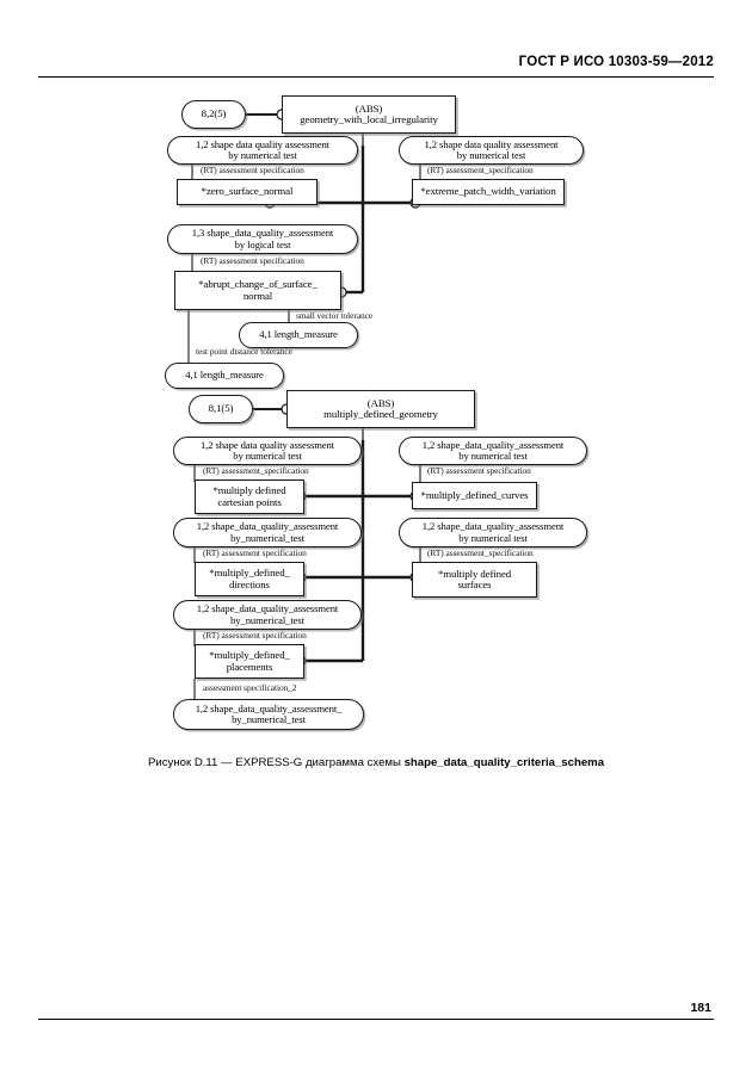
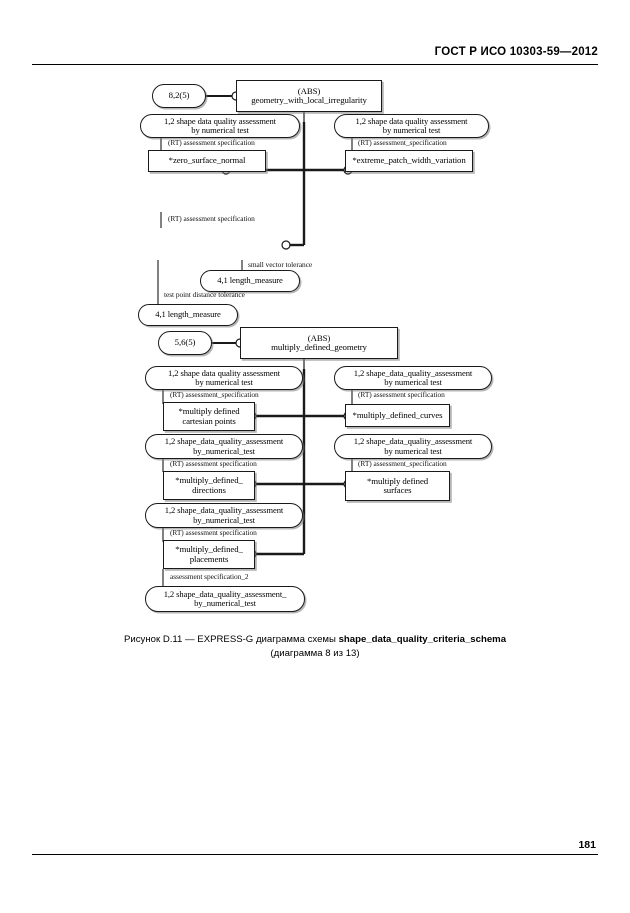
  ГОСТ Р ИСО 10303-59—2012
  8,2(5)
  (ABS)
  geometry_with_local_irregularity
  1,2 shape data quality assessment
  by numerical test
  (RT) assessment specification
  *zero_surface_normal
  1,2 shape data quality assessment
  by numerical test
  (RT) assessment_specification
  *extreme_patch_width_variation
- 1,3 shape_data_quality_assessment
- by logical test
  (RT) assessment specification
- *abrupt_change_of_surface_
- normal
  small vector tolerance
  4,1 length_measure
  test point distance tolerance
  4,1 length_measure
- 8,1(5)
+ 5,6(5)
  (ABS)
  multiply_defined_geometry
  1,2 shape data quality assessment
  by numerical test
  (RT) assessment_specification
  *multiply defined
  cartesian points
  1,2 shape_data_quality_assessment
  by numerical test
  (RT) assessment specification
  *multiply_defined_curves
  1,2 shape_data_quality_assessment
  by_numerical_test
  (RT) assessment specification
  *multiply_defined_
  directions
  1,2 shape_data_quality_assessment
  by numerical test
  (RT) assessment_specification
  *multiply defined
  surfaces
  1,2 shape_data_quality_assessment
  by_numerical_test
  (RT) assessment specification
  *multiply_defined_
  placements
  assessment specification_2
  1,2 shape_data_quality_assessment_
  by_numerical_test
  Рисунок D.11 — EXPRESS-G диаграмма схемы shape_data_quality_criteria_schema
+ (диаграмма 8 из 13)
  181
